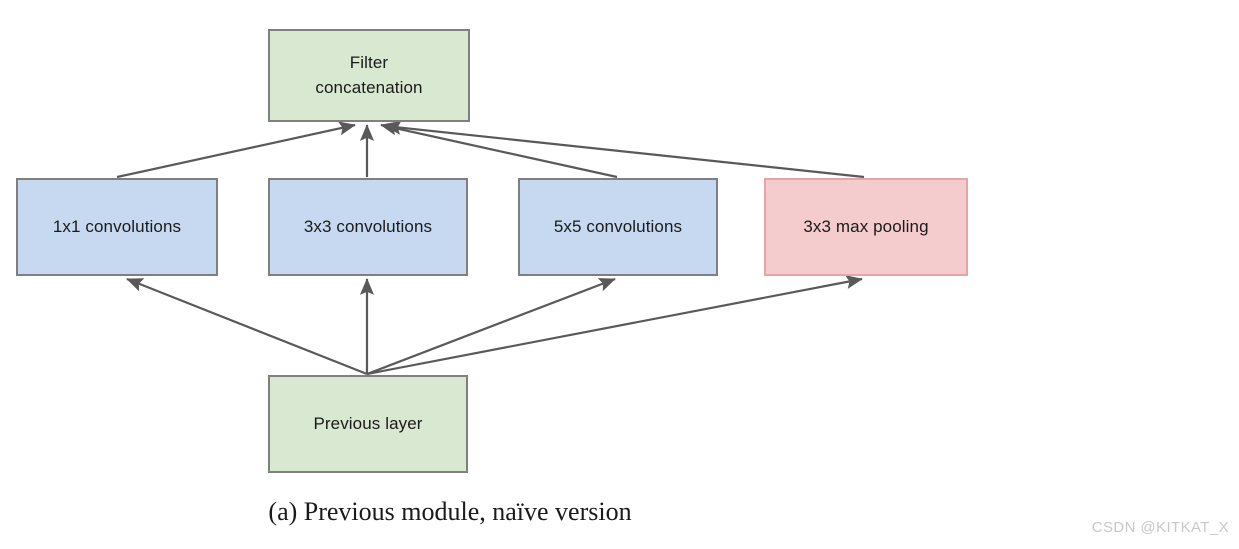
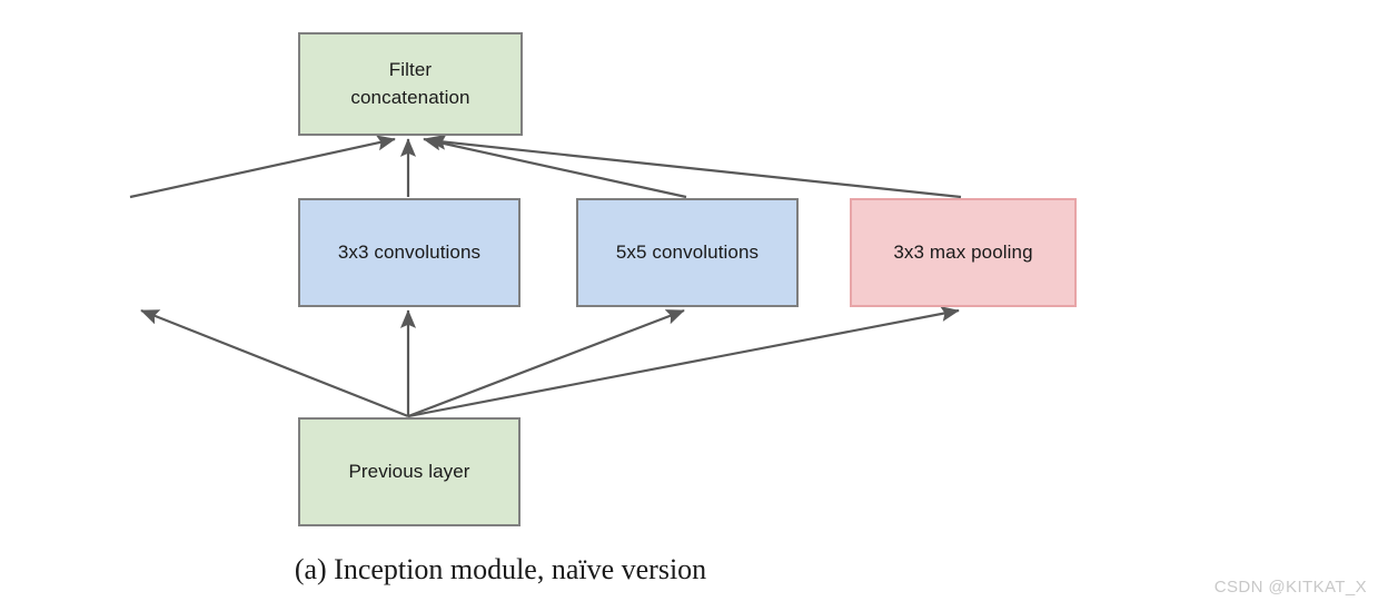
  Filter
  concatenation
- 1x1 convolutions
  3x3 convolutions
  5x5 convolutions
  3x3 max pooling
  Previous layer
- (a) Previous module, naïve version
+ (a) Inception module, naïve version
  CSDN @KITKAT_X
